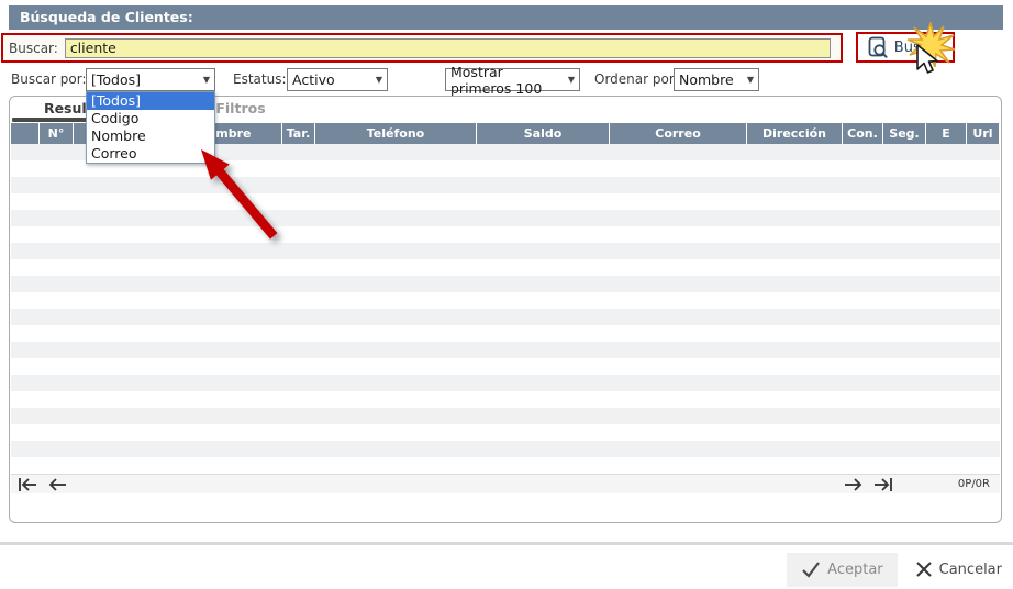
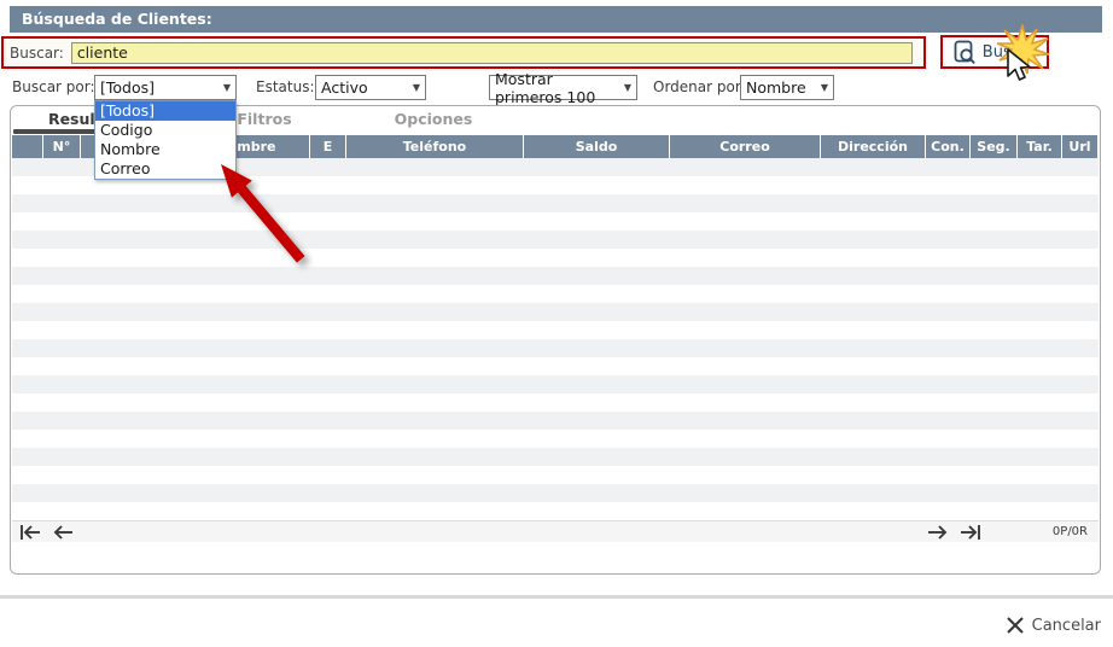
  Búsqueda de Clientes:
  Buscar:
  cliente
  Buscar por:
  [Todos]
  ▼
  Estatus:
  Activo
  ▼
  Mostrar primeros 100
  ▼
  Ordenar por
  Nombre
  ▼
  Filtros
+ Opciones
  N°
- Tar.
+ E
  Teléfono
  Saldo
  Correo
  Dirección
  Con.
  Seg.
- E
+ Tar.
  Url
  0P/0R
  [Todos]
  Codigo
  Nombre
  Correo
- Aceptar
  Cancelar
